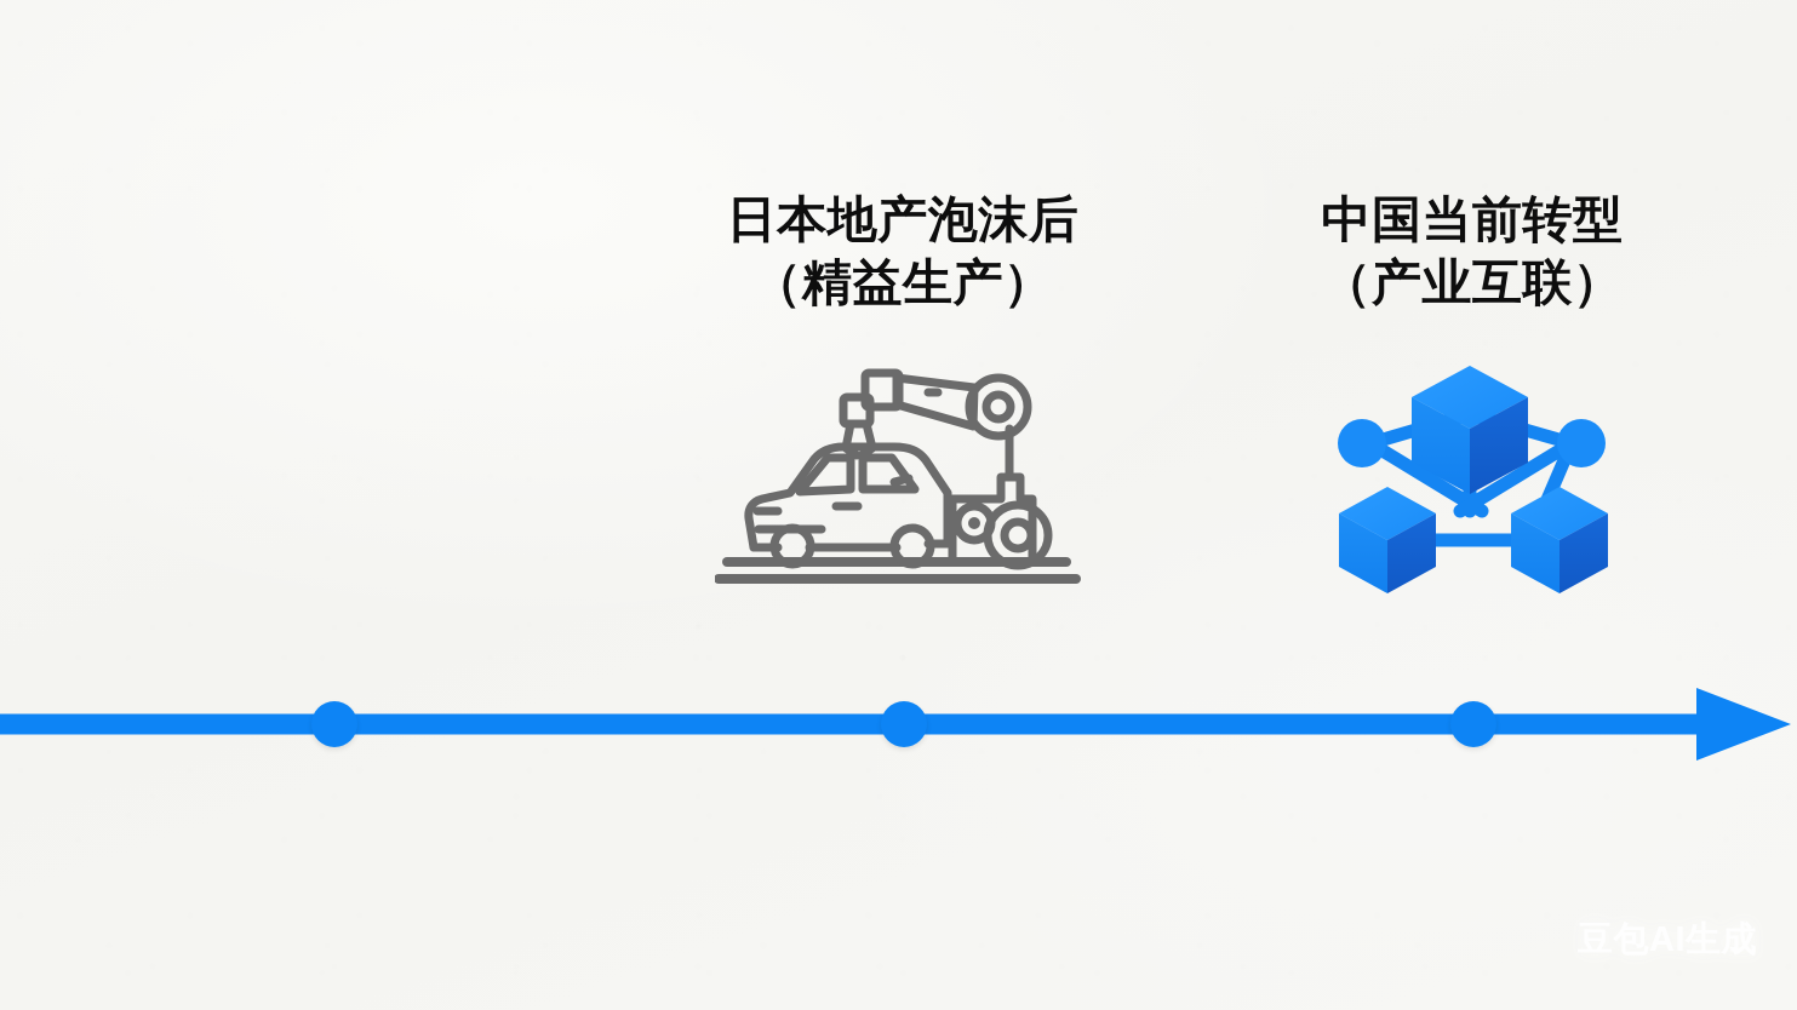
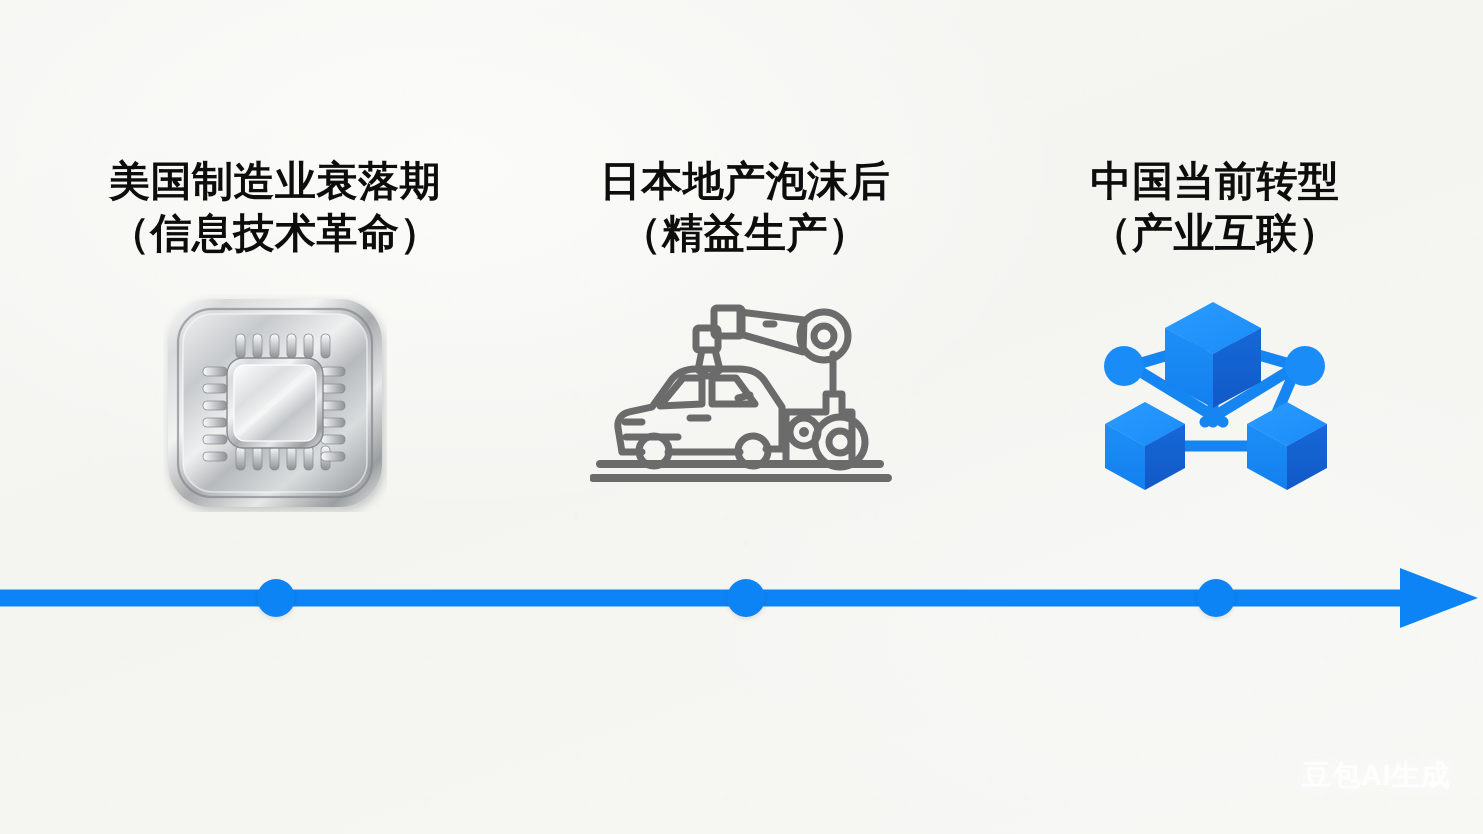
+ 美国制造业衰落期
+ （信息技术革命）
  日本地产泡沫后
  （精益生产）
  中国当前转型
  （产业互联）
